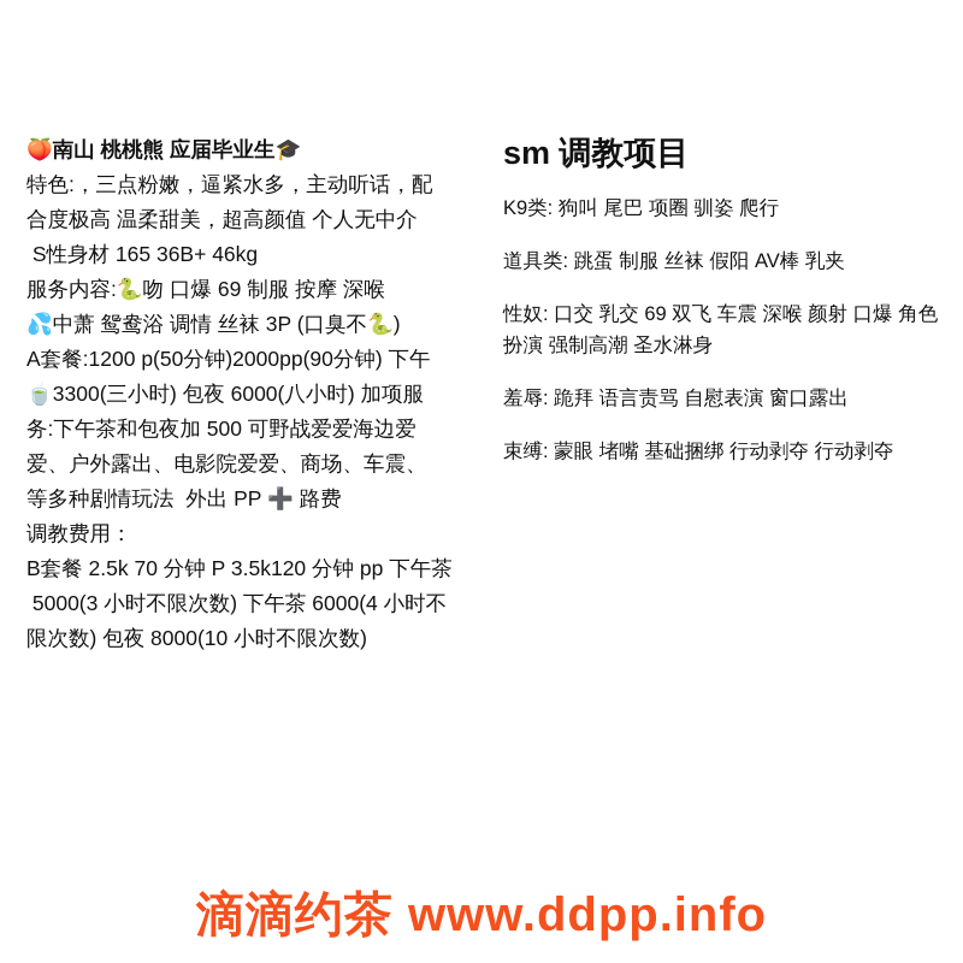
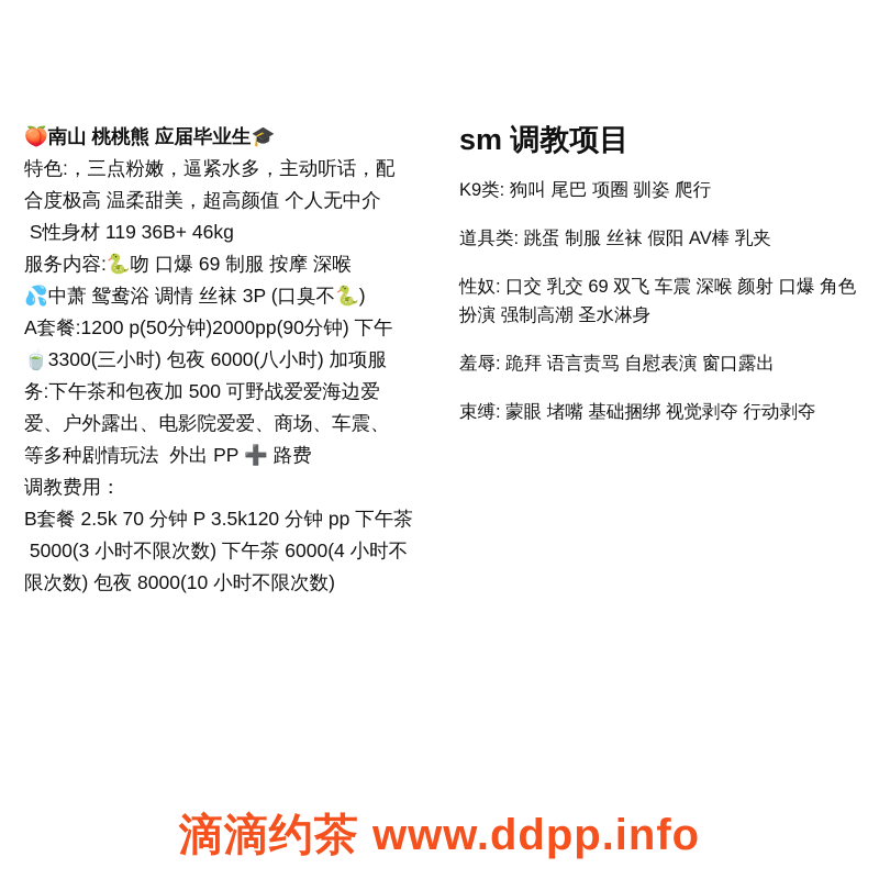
  🍑南山 桃桃熊 应届毕业生🎓
  特色:，三点粉嫩，逼紧水多，主动听话，配
  合度极高 温柔甜美，超高颜值 个人无中介
- S性身材 165 36B+ 46kg
+ S性身材 119 36B+ 46kg
  服务内容:🐍吻 口爆 69 制服 按摩 深喉
  💦中萧 鸳鸯浴 调情 丝袜 3P (口臭不🐍)
  A套餐:1200 p(50分钟)2000pp(90分钟) 下午
  🍵3300(三小时) 包夜 6000(八小时) 加项服
  务:下午茶和包夜加 500 可野战爱爱海边爱
  爱、户外露出、电影院爱爱、商场、车震、
  等多种剧情玩法 外出 PP ➕ 路费
  调教费用：
  B套餐 2.5k 70 分钟 P 3.5k120 分钟 pp 下午茶
  5000(3 小时不限次数) 下午茶 6000(4 小时不
  限次数) 包夜 8000(10 小时不限次数)
  sm 调教项目
  K9类: 狗叫 尾巴 项圈 驯姿 爬行
  道具类: 跳蛋 制服 丝袜 假阳 AV棒 乳夹
  性奴: 口交 乳交 69 双飞 车震 深喉 颜射 口爆 角色扮演 强制高潮 圣水淋身
  羞辱: 跪拜 语言责骂 自慰表演 窗口露出
- 束缚: 蒙眼 堵嘴 基础捆绑 行动剥夺 行动剥夺
+ 束缚: 蒙眼 堵嘴 基础捆绑 视觉剥夺 行动剥夺
  滴滴约茶 www.ddpp.info
